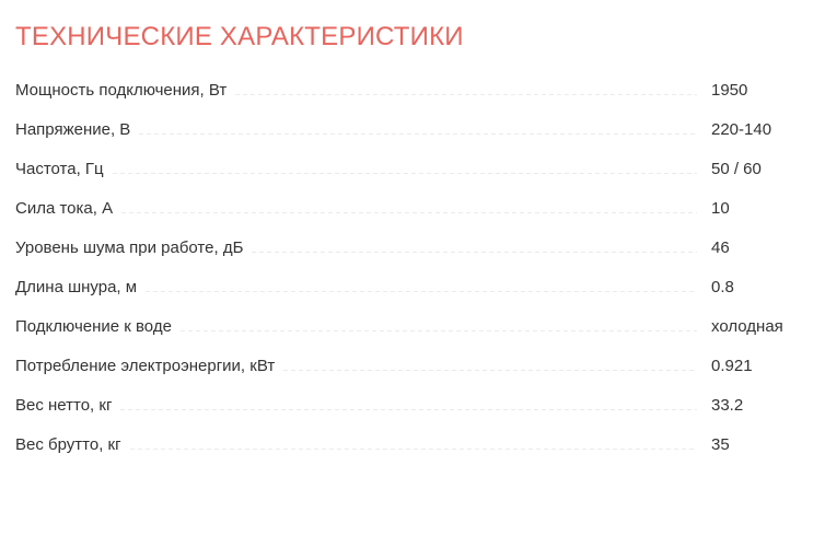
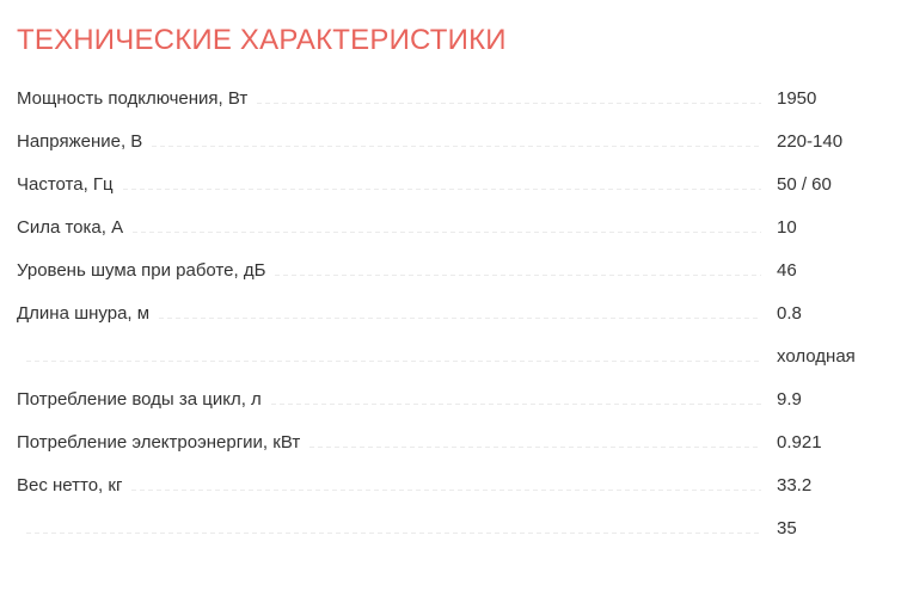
  ТЕХНИЧЕСКИЕ ХАРАКТЕРИСТИКИ
  Мощность подключения, Вт
  1950
  Напряжение, В
  220-140
  Частота, Гц
  50 / 60
  Сила тока, А
  10
  Уровень шума при работе, дБ
  46
  Длина шнура, м
  0.8
- Подключение к воде
  холодная
+ Потребление воды за цикл, л
+ 9.9
  Потребление электроэнергии, кВт
  0.921
  Вес нетто, кг
  33.2
- Вес брутто, кг
  35
